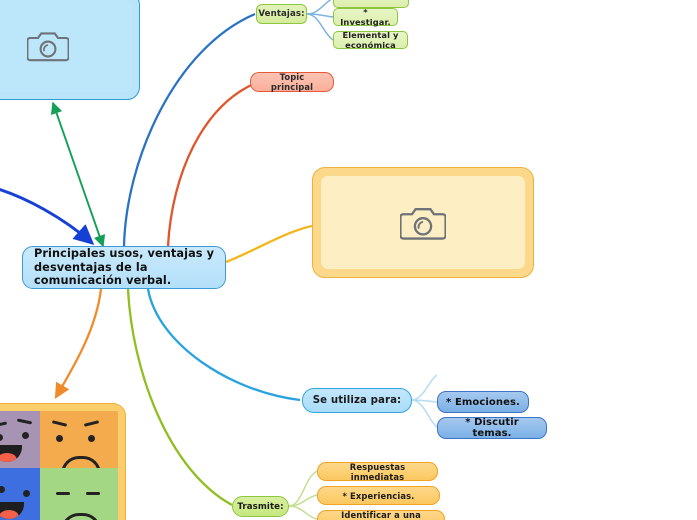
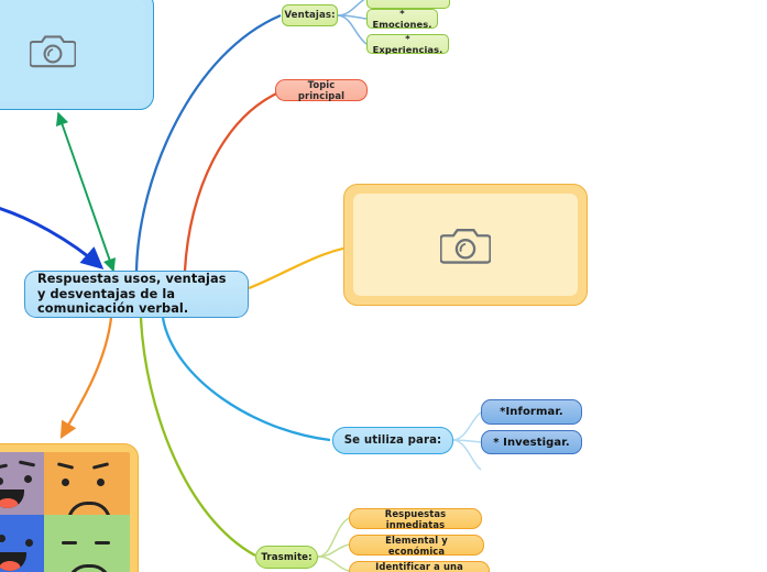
- Principales usos, ventajas y desventajas de la comunicación verbal.
+ Respuestas usos, ventajas y desventajas de la comunicación verbal.
  Ventajas:
- * Investigar.
+ * Emociones.
- Elemental y económica
+ * Experiencias.
  Topic principal
  Se utiliza para:
+ *Informar.
- * Emociones.
+ * Investigar.
- * Discutir temas.
  Trasmite:
  Respuestas inmediatas
- * Experiencias.
+ Elemental y económica
